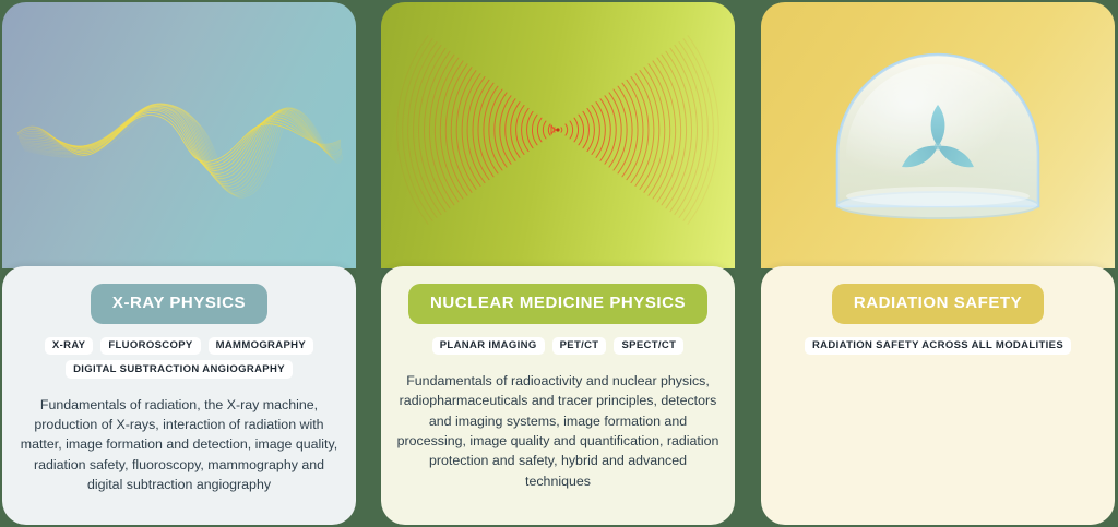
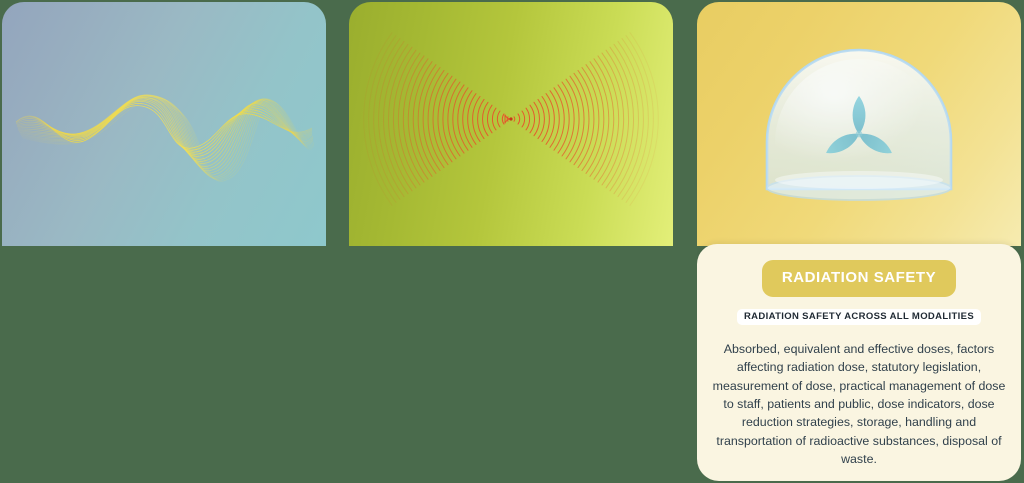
- X-RAY PHYSICS
- X-RAY
- FLUOROSCOPY
- MAMMOGRAPHY
- DIGITAL SUBTRACTION ANGIOGRAPHY
- Fundamentals of radiation, the X-ray machine, production of X-rays, interaction of radiation with matter, image formation and detection, image quality, radiation safety, fluoroscopy, mammography and digital subtraction angiography
- NUCLEAR MEDICINE PHYSICS
- PLANAR IMAGING
- PET/CT
- SPECT/CT
- Fundamentals of radioactivity and nuclear physics, radiopharmaceuticals and tracer principles, detectors and imaging systems, image formation and processing, image quality and quantification, radiation protection and safety, hybrid and advanced techniques
  RADIATION SAFETY
  RADIATION SAFETY ACROSS ALL MODALITIES
+ Absorbed, equivalent and effective doses, factors affecting radiation dose, statutory legislation, measurement of dose, practical management of dose to staff, patients and public, dose indicators, dose reduction strategies, storage, handling and transportation of radioactive substances, disposal of waste.
